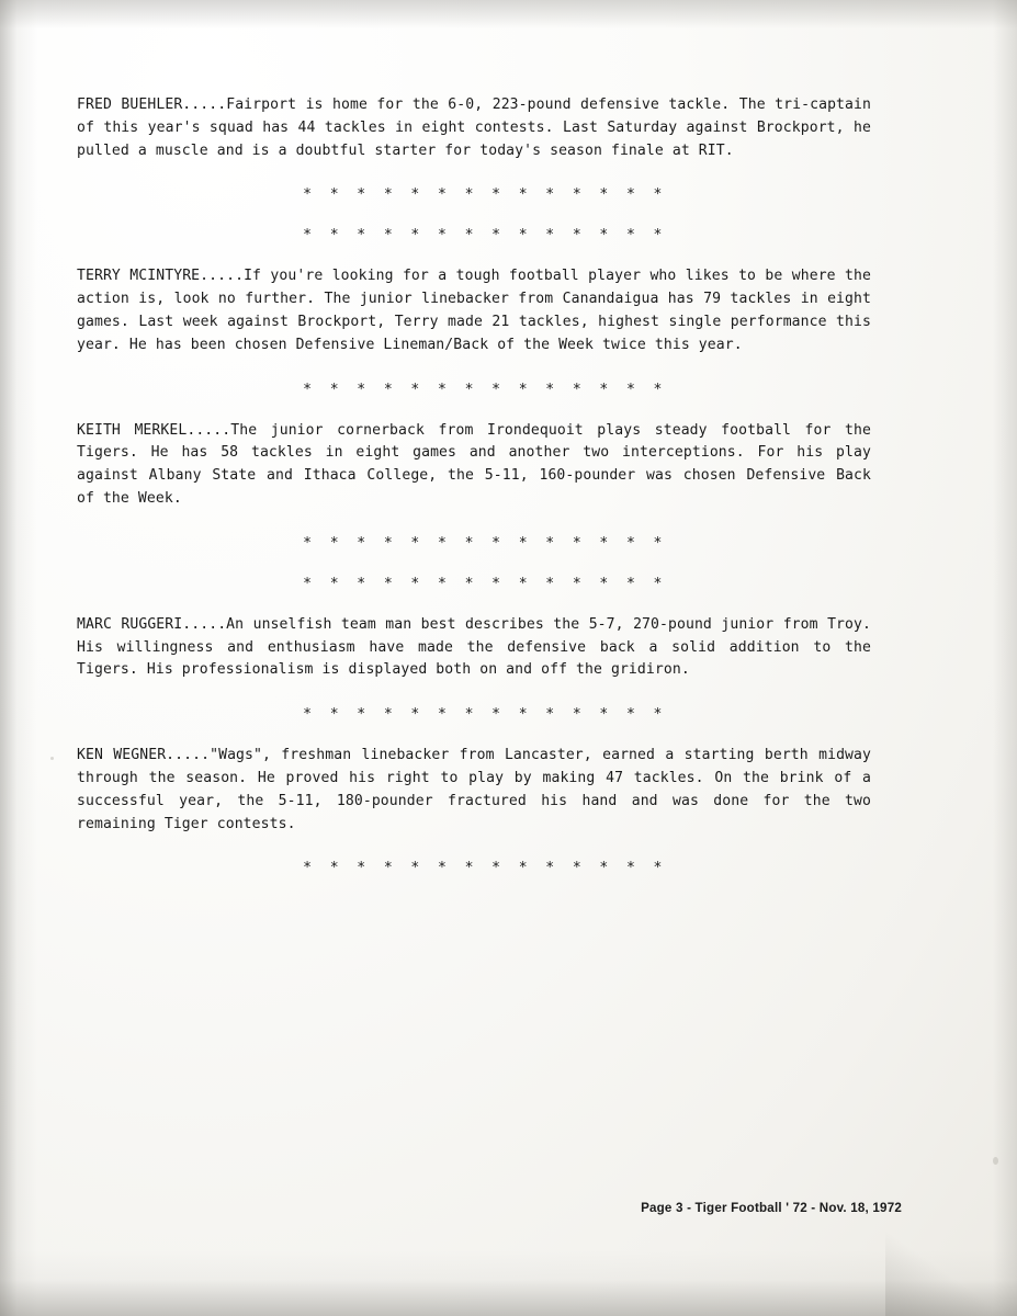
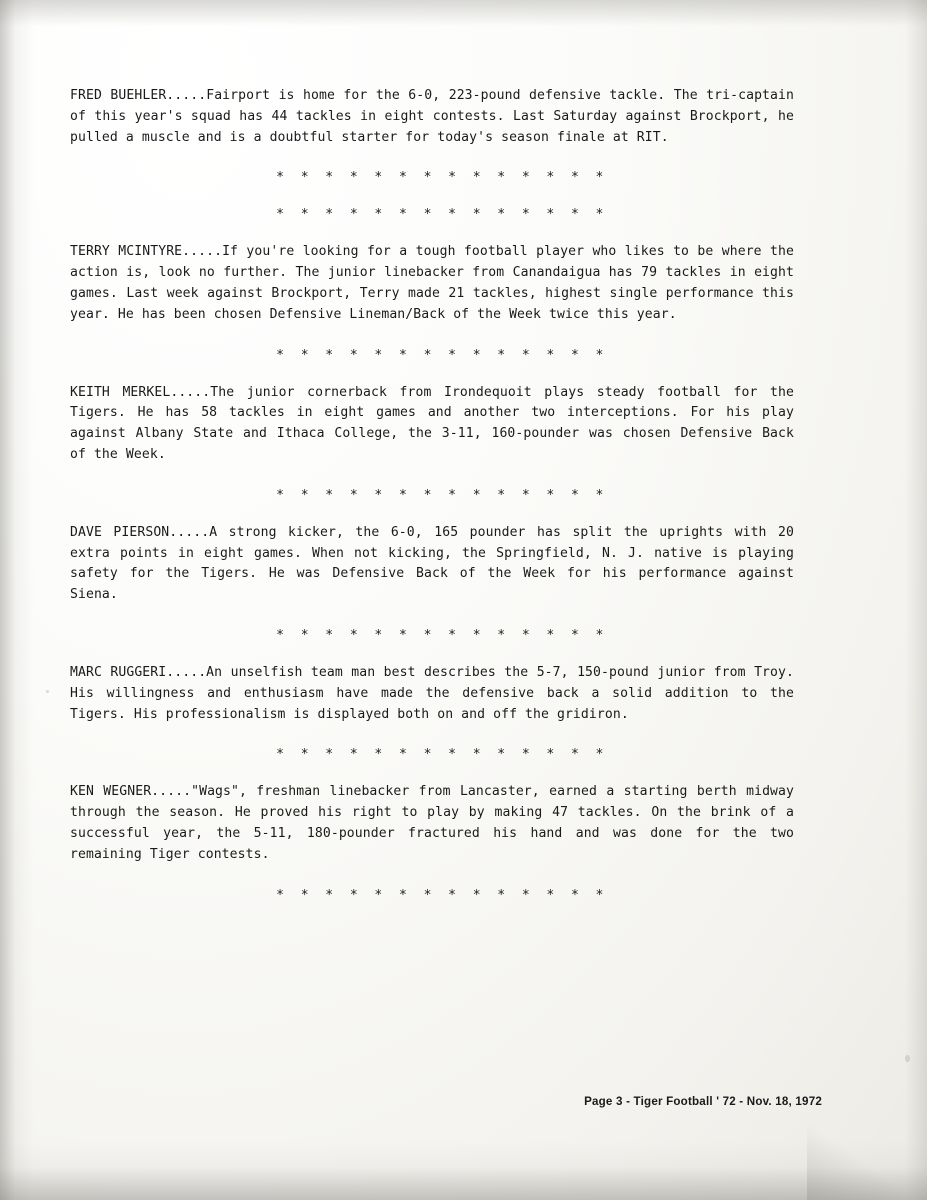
  FRED BUEHLER.....Fairport is home for the 6-0, 223-pound defensive tackle. The tri-captain of this year's squad has 44 tackles in eight contests. Last Saturday against Brockport, he pulled a muscle and is a doubtful starter for today's season finale at RIT.
  * * * * * * * * * * * * * *
  * * * * * * * * * * * * * *
  TERRY MCINTYRE.....If you're looking for a tough football player who likes to be where the action is, look no further. The junior linebacker from Canandaigua has 79 tackles in eight games. Last week against Brockport, Terry made 21 tackles, highest single performance this year. He has been chosen Defensive Lineman/Back of the Week twice this year.
  * * * * * * * * * * * * * *
- KEITH MERKEL.....The junior cornerback from Irondequoit plays steady football for the Tigers. He has 58 tackles in eight games and another two interceptions. For his play against Albany State and Ithaca College, the 5-11, 160-pounder was chosen Defensive Back of the Week.
+ KEITH MERKEL.....The junior cornerback from Irondequoit plays steady football for the Tigers. He has 58 tackles in eight games and another two interceptions. For his play against Albany State and Ithaca College, the 3-11, 160-pounder was chosen Defensive Back of the Week.
  * * * * * * * * * * * * * *
+ DAVE PIERSON.....A strong kicker, the 6-0, 165 pounder has split the uprights with 20 extra points in eight games. When not kicking, the Springfield, N. J. native is playing safety for the Tigers. He was Defensive Back of the Week for his performance against Siena.
  * * * * * * * * * * * * * *
- MARC RUGGERI.....An unselfish team man best describes the 5-7, 270-pound junior from Troy. His willingness and enthusiasm have made the defensive back a solid addition to the Tigers. His professionalism is displayed both on and off the gridiron.
+ MARC RUGGERI.....An unselfish team man best describes the 5-7, 150-pound junior from Troy. His willingness and enthusiasm have made the defensive back a solid addition to the Tigers. His professionalism is displayed both on and off the gridiron.
  * * * * * * * * * * * * * *
  KEN WEGNER....."Wags", freshman linebacker from Lancaster, earned a starting berth midway through the season. He proved his right to play by making 47 tackles. On the brink of a successful year, the 5-11, 180-pounder fractured his hand and was done for the two remaining Tiger contests.
  * * * * * * * * * * * * * *
  Page 3 - Tiger Football ' 72 - Nov. 18, 1972
